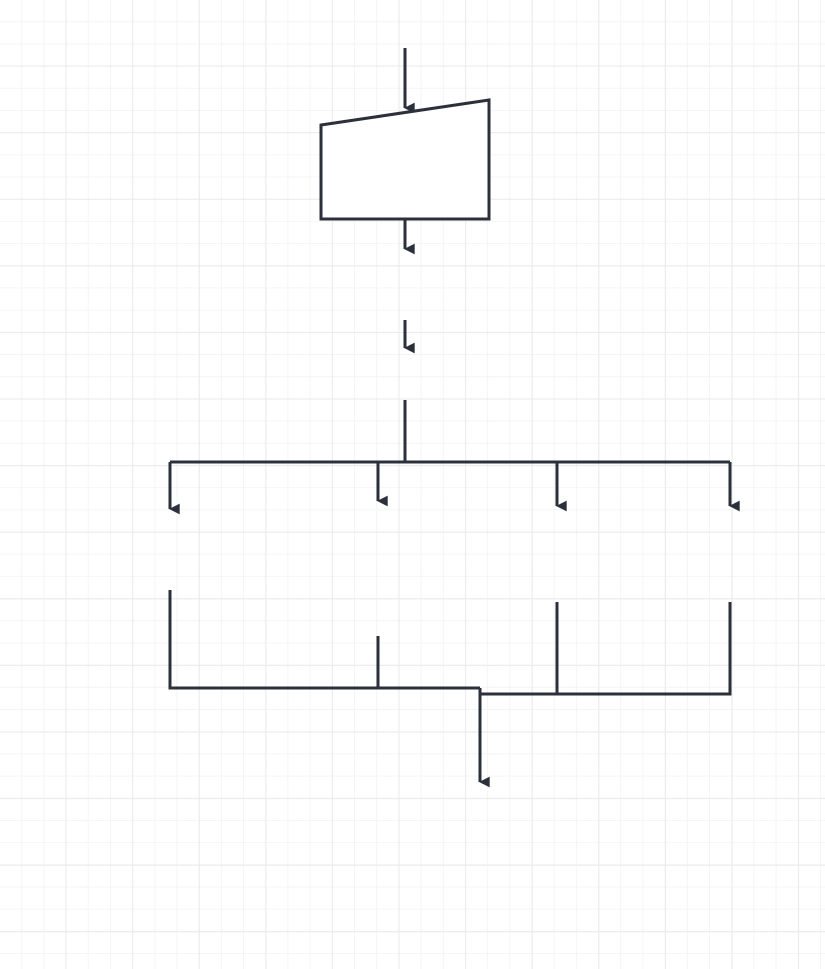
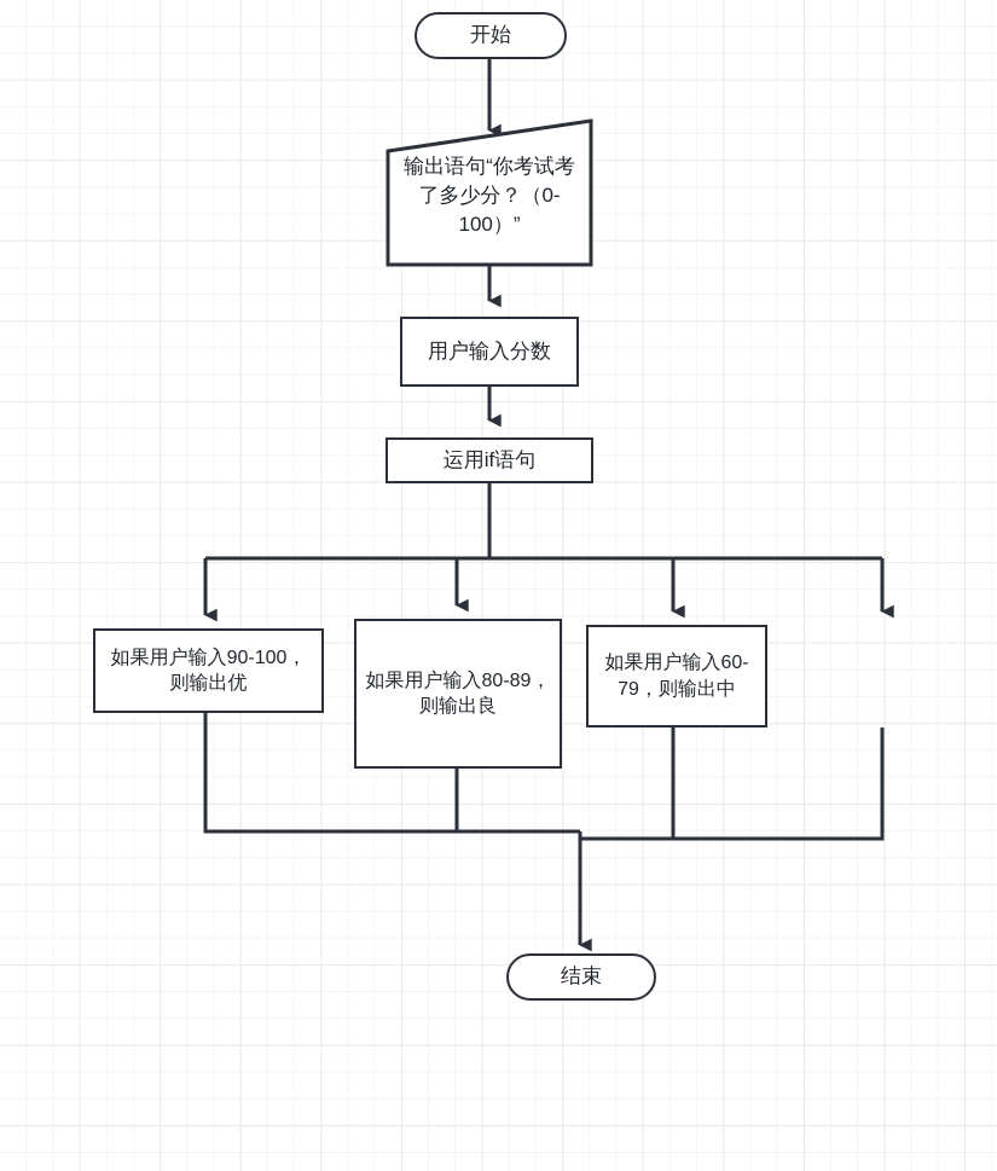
+ 开始
+ 输出语句“你考试考了多少分？（0-100）”
+ 用户输入分数
+ 运用if语句
+ 如果用户输入90-100，则输出优
+ 如果用户输入80-89，则输出良
+ 如果用户输入60-79，则输出中
+ 结束
